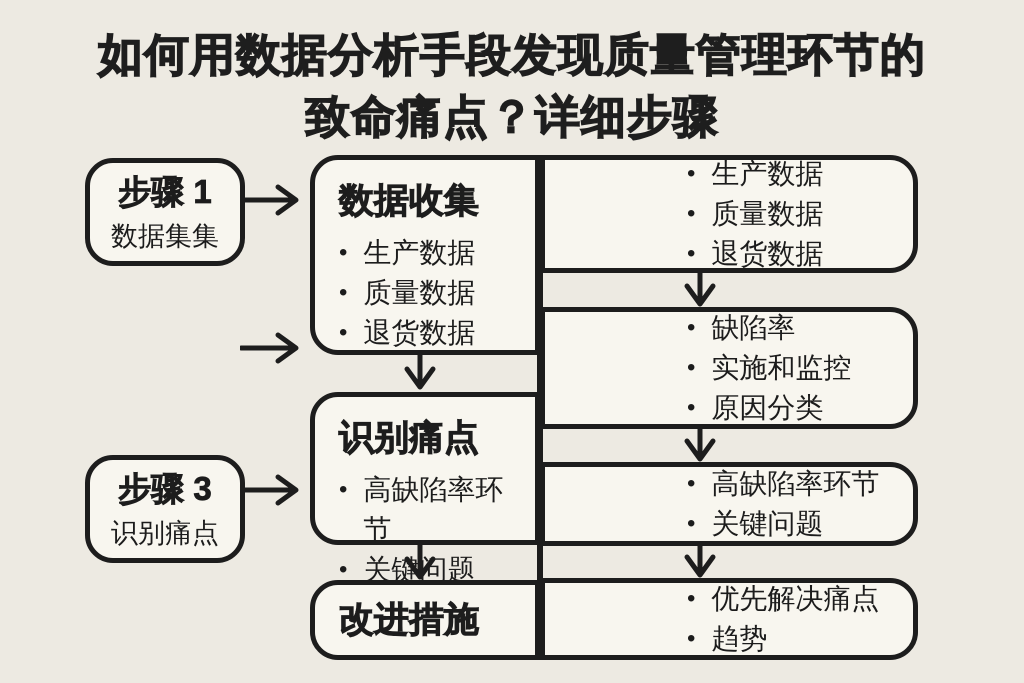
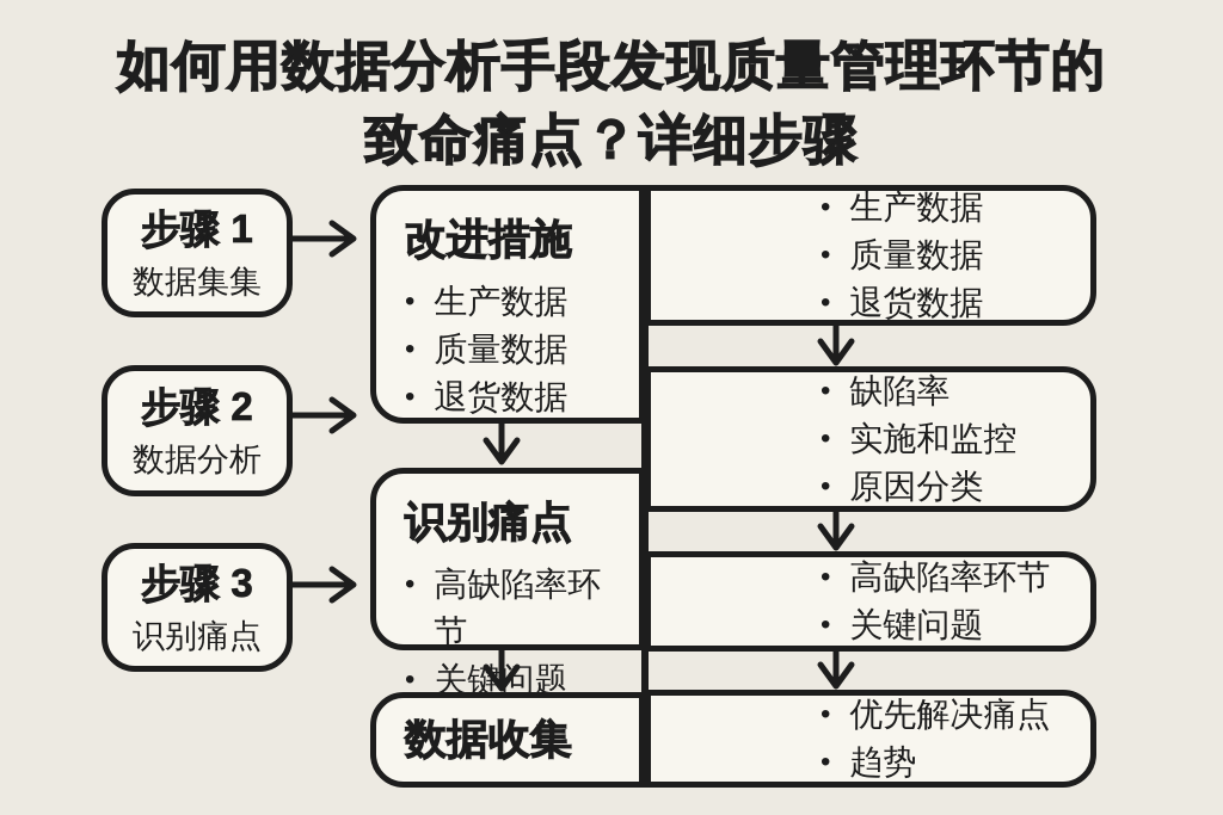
  如何用数据分析手段发现质量管理环节的
  致命痛点？详细步骤
  步骤 1
  数据集集
+ 步骤 2
+ 数据分析
  步骤 3
  识别痛点
- 数据收集
+ 改进措施
  •
  生产数据
  •
  质量数据
  •
  退货数据
  识别痛点
  •
  高缺陷率环节
  •
  关键问题
- 改进措施
+ 数据收集
  •
  生产数据
  •
  质量数据
  •
  退货数据
  •
  缺陷率
  •
  实施和监控
  •
  原因分类
  •
  高缺陷率环节
  •
  关键问题
  •
  优先解决痛点
  •
  趋势
